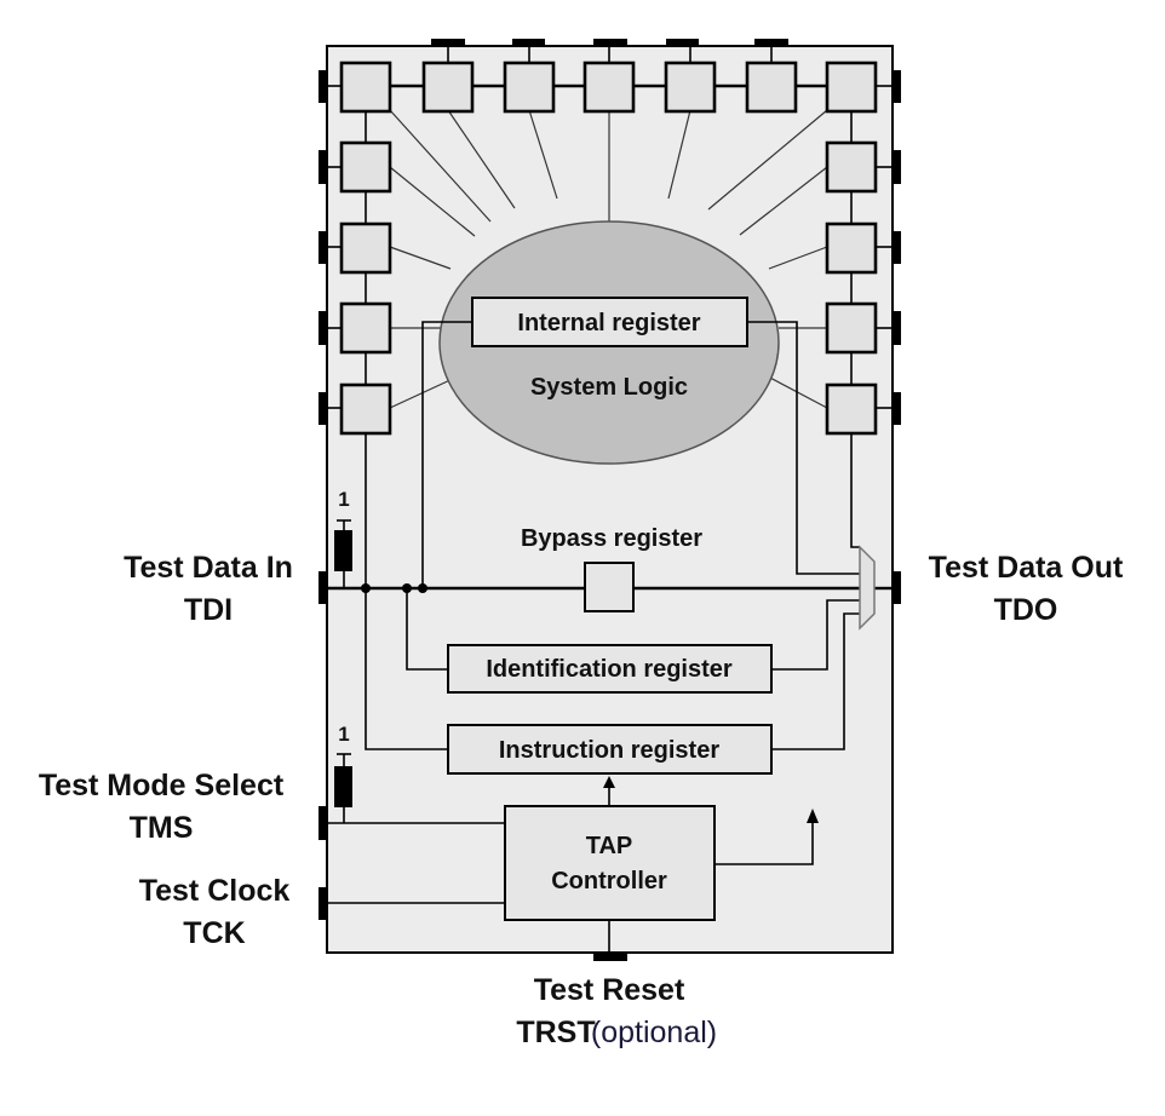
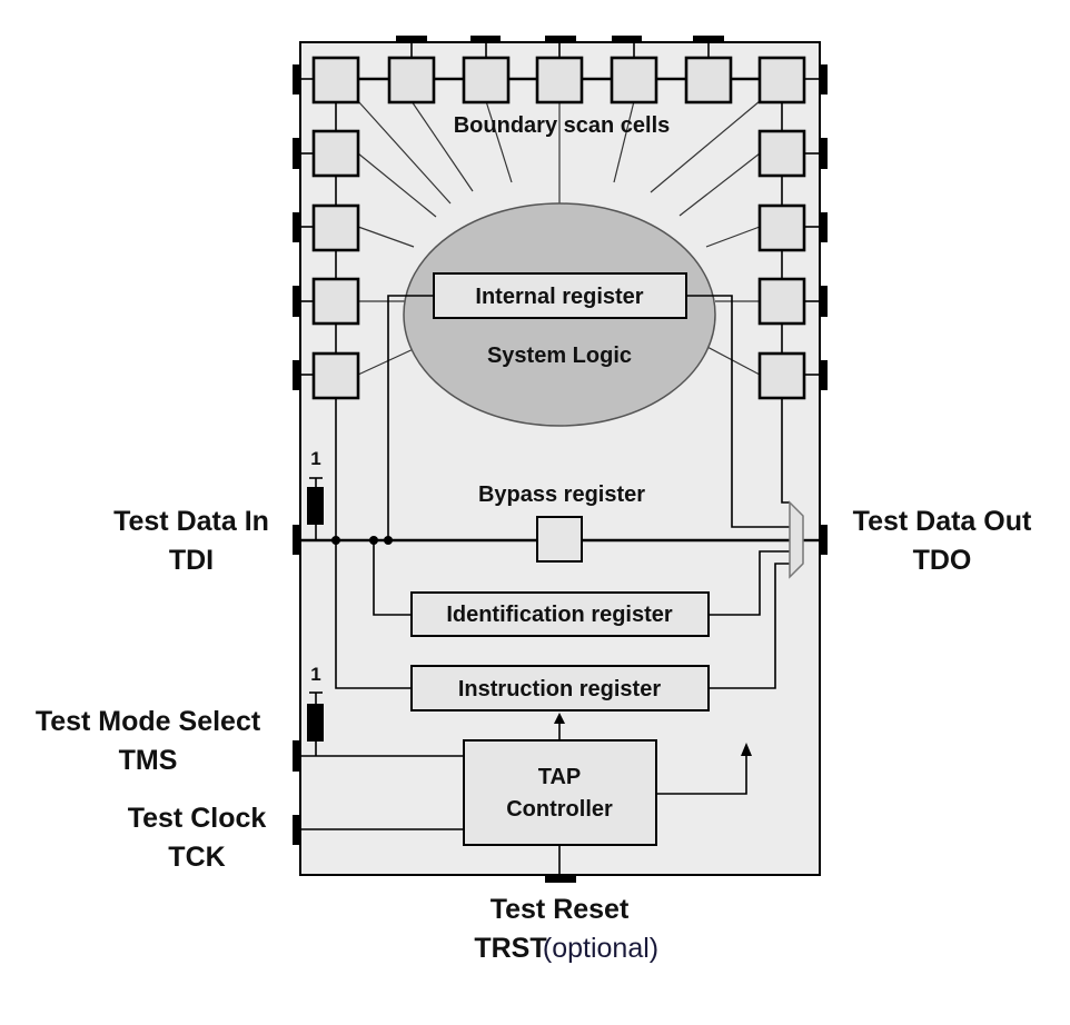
  Internal register
  System Logic
+ Boundary scan cells
  1
  1
  Bypass register
  Identification register
  Instruction register
  TAP
  Controller
  Test Data In
  TDI
  Test Data Out
  TDO
  Test Mode Select
  TMS
  Test Clock
  TCK
  Test Reset
  TRST
  (optional)
